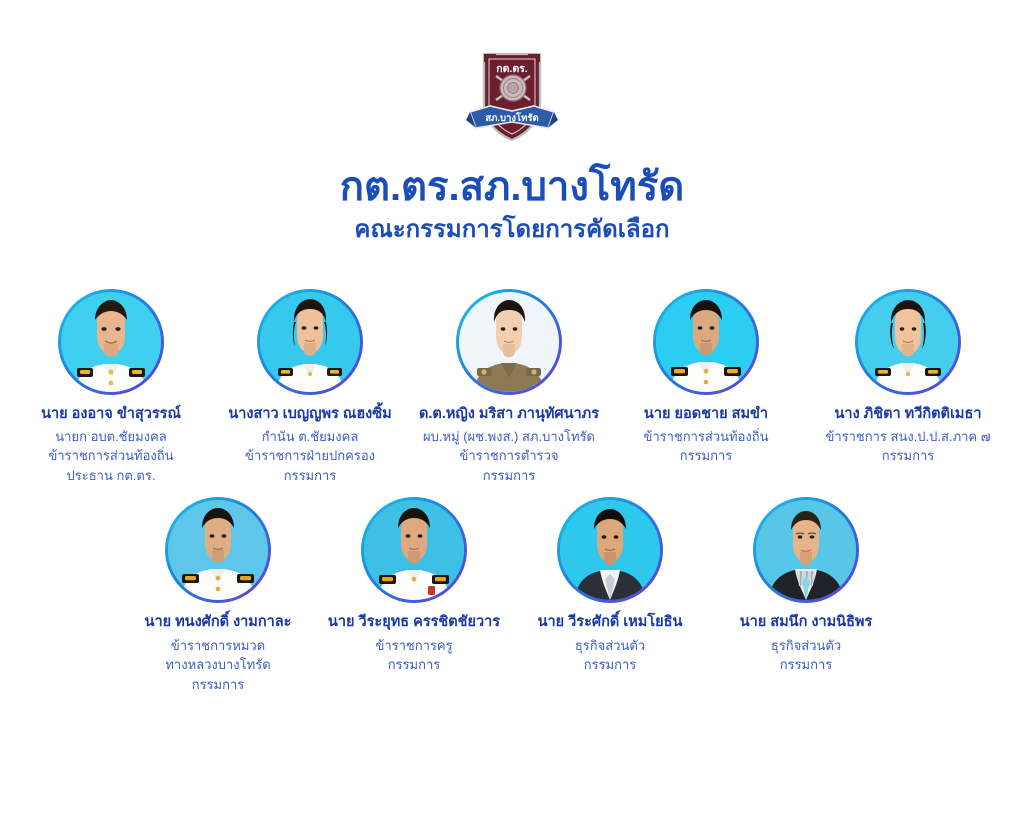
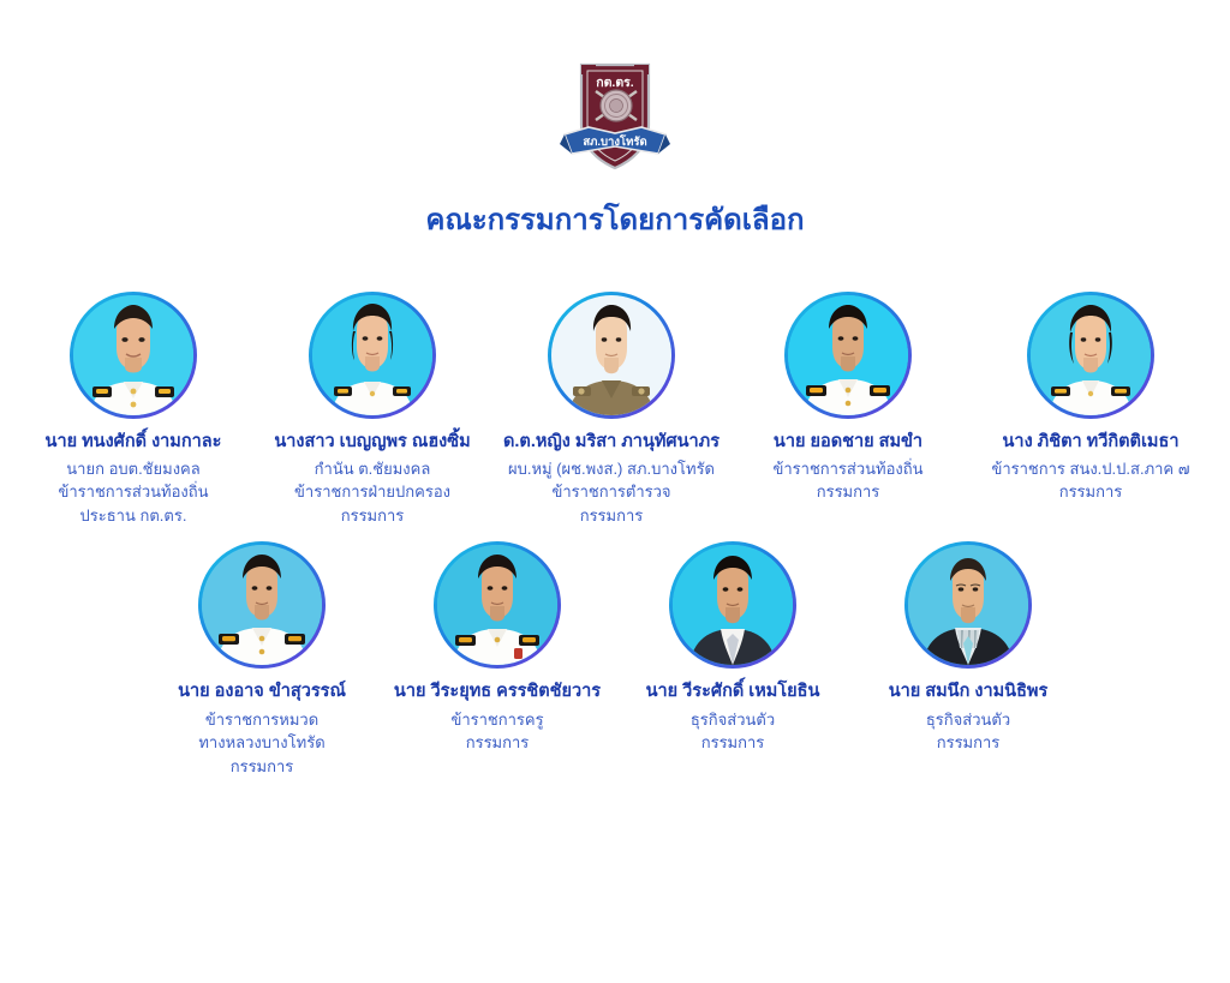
  กต.ตร.
  สภ.บางโทรัด
- กต.ตร.สภ.บางโทรัด
  คณะกรรมการโดยการคัดเลือก
- นาย องอาจ ขำสุวรรณ์
+ นาย ทนงศักดิ์ งามกาละ
  นายก อบต.ชัยมงคล
  ข้าราชการส่วนท้องถิ่น
  ประธาน กต.ตร.
  นางสาว เบญญพร ณฮงซิ้ม
  กำนัน ต.ชัยมงคล
  ข้าราชการฝ่ายปกครอง
  กรรมการ
  ด.ต.หญิง มริสา ภานุทัศนาภร
  ผบ.หมู่ (ผช.พงส.) สภ.บางโทรัด
  ข้าราชการตำรวจ
  กรรมการ
  นาย ยอดชาย สมขำ
  ข้าราชการส่วนท้องถิ่น
  กรรมการ
  นาง ภิชิตา ทวีกิตติเมธา
  ข้าราชการ สนง.ป.ป.ส.ภาค ๗
  กรรมการ
- นาย ทนงศักดิ์ งามกาละ
+ นาย องอาจ ขำสุวรรณ์
  ข้าราชการหมวด
  ทางหลวงบางโทรัด
  กรรมการ
  นาย วีระยุทธ ครรชิตชัยวาร
  ข้าราชการครู
  กรรมการ
  นาย วีระศักดิ์ เหมโยธิน
  ธุรกิจส่วนตัว
  กรรมการ
  นาย สมนึก งามนิธิพร
  ธุรกิจส่วนตัว
  กรรมการ
